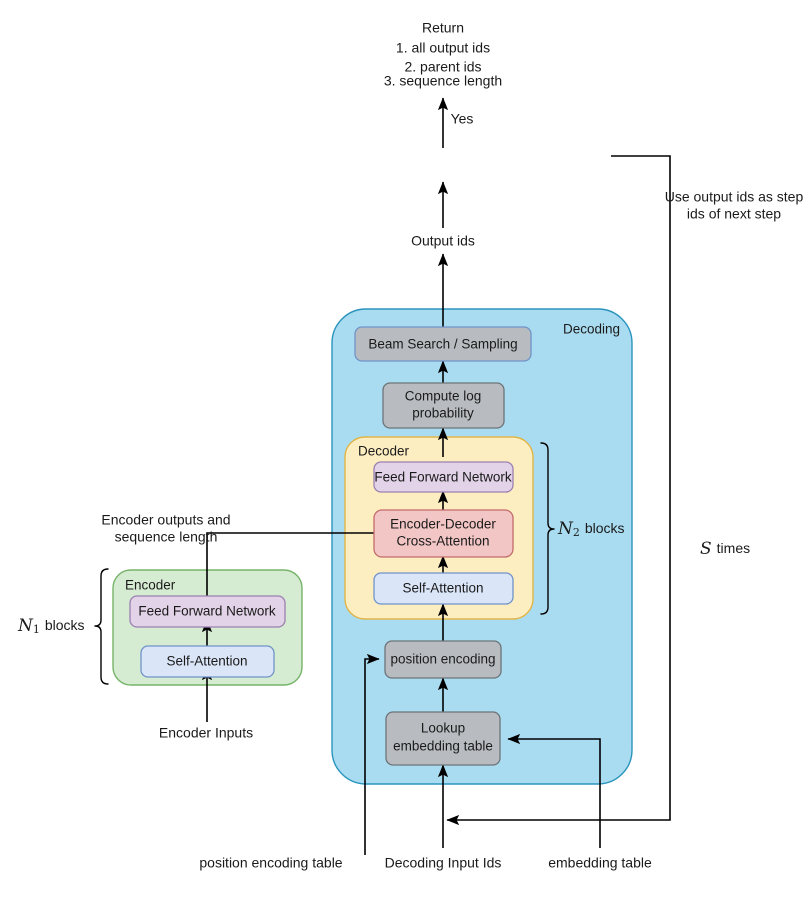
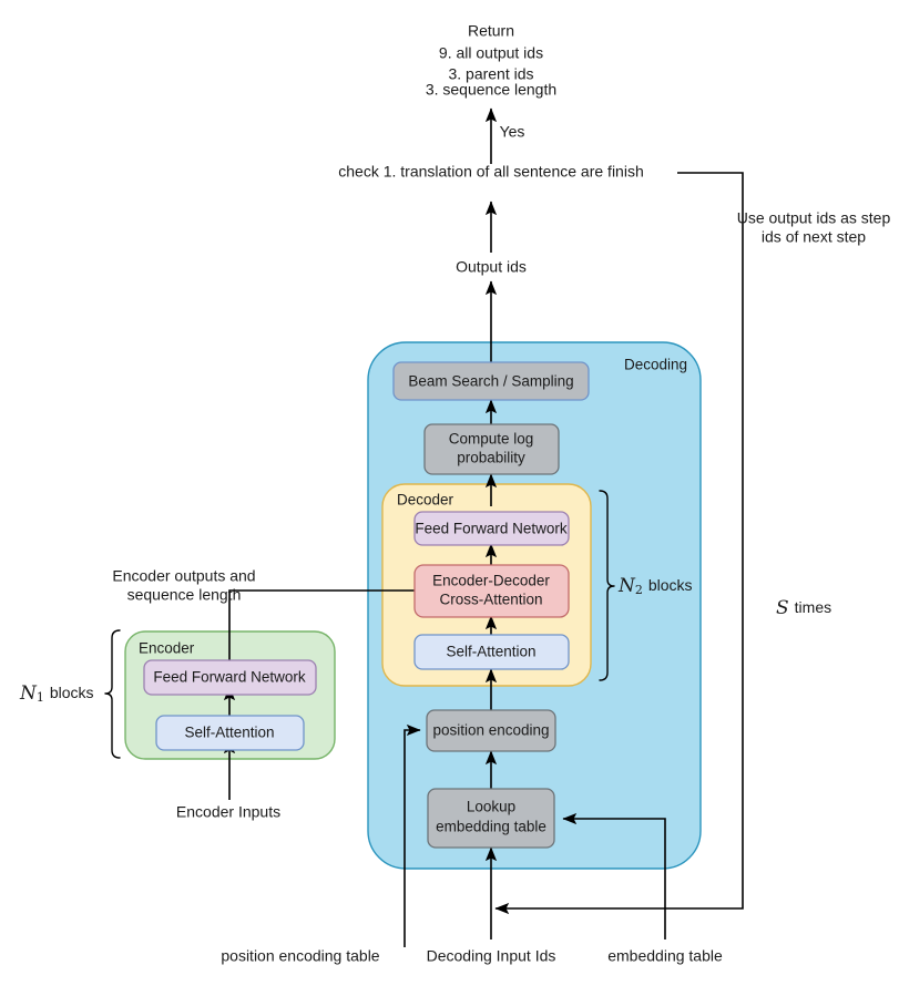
  Decoding
  Decoder
  Encoder
  N1 blocks
  N2 blocks
  Beam Search / Sampling
  Compute log
  probability
  Feed Forward Network
  Encoder-Decoder
  Cross-Attention
  Self-Attention
  position encoding
  Lookup
  embedding table
  Feed Forward Network
  Self-Attention
  Return
- 1. all output ids
+ 9. all output ids
- 2. parent ids
+ 3. parent ids
  3. sequence length
  Yes
+ check 1. translation of all sentence are finish
  Output ids
  Use output ids as step
  ids of next step
  S times
  Encoder outputs and
  sequence length
  Encoder Inputs
  position encoding table
  Decoding Input Ids
  embedding table
